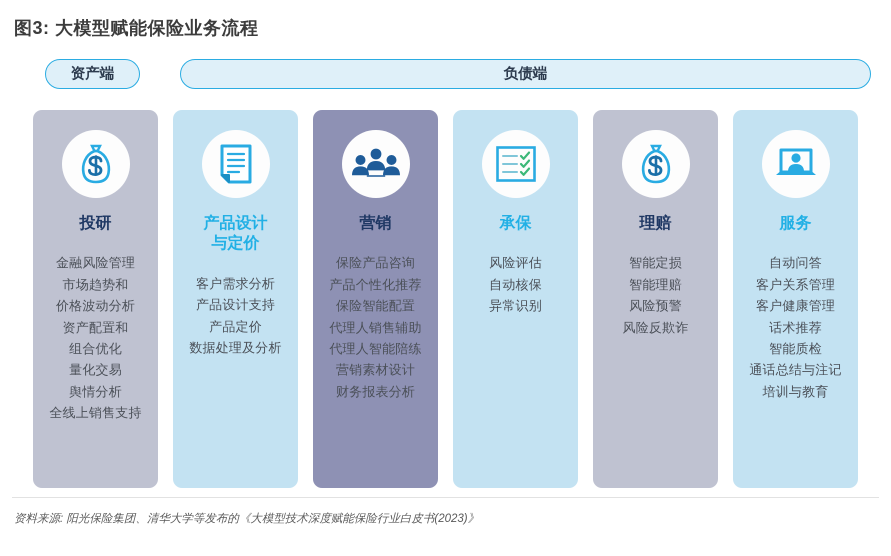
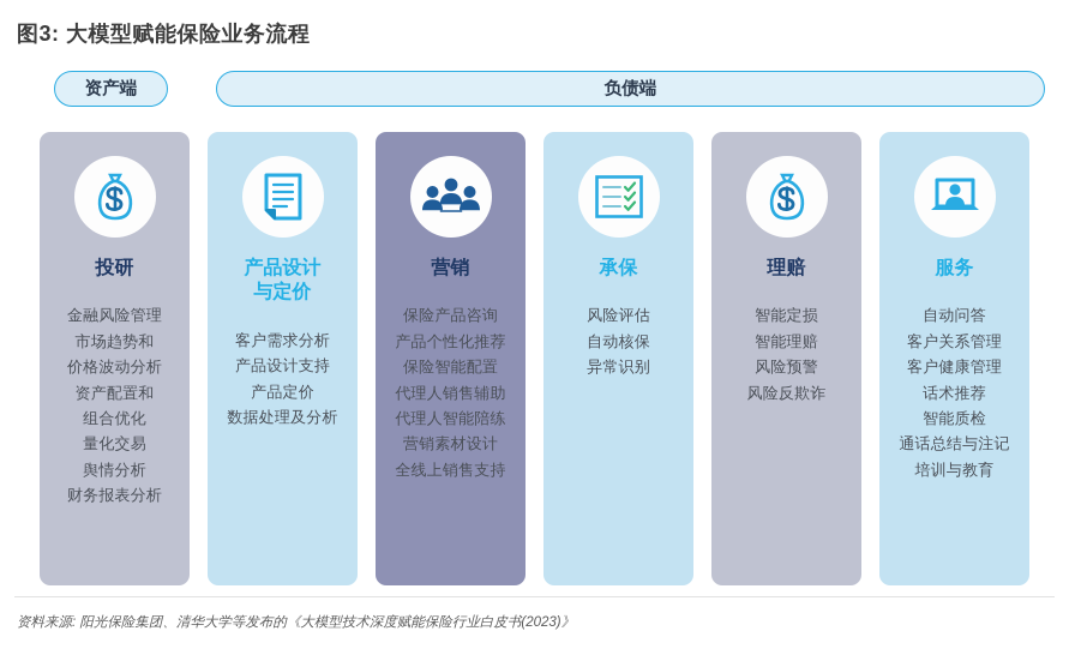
  图3: 大模型赋能保险业务流程
  资产端
  负债端
  投研
  金融风险管理
  市场趋势和
  价格波动分析
  资产配置和
  组合优化
  量化交易
  舆情分析
- 全线上销售支持
+ 财务报表分析
  产品设计
  与定价
  客户需求分析
  产品设计支持
  产品定价
  数据处理及分析
  营销
  保险产品咨询
  产品个性化推荐
  保险智能配置
  代理人销售辅助
  代理人智能陪练
  营销素材设计
- 财务报表分析
+ 全线上销售支持
  承保
  风险评估
  自动核保
  异常识别
  理赔
  智能定损
  智能理赔
  风险预警
  风险反欺诈
  服务
  自动问答
  客户关系管理
  客户健康管理
  话术推荐
  智能质检
  通话总结与注记
  培训与教育
  资料来源: 阳光保险集团、清华大学等发布的《大模型技术深度赋能保险行业白皮书(2023)》
